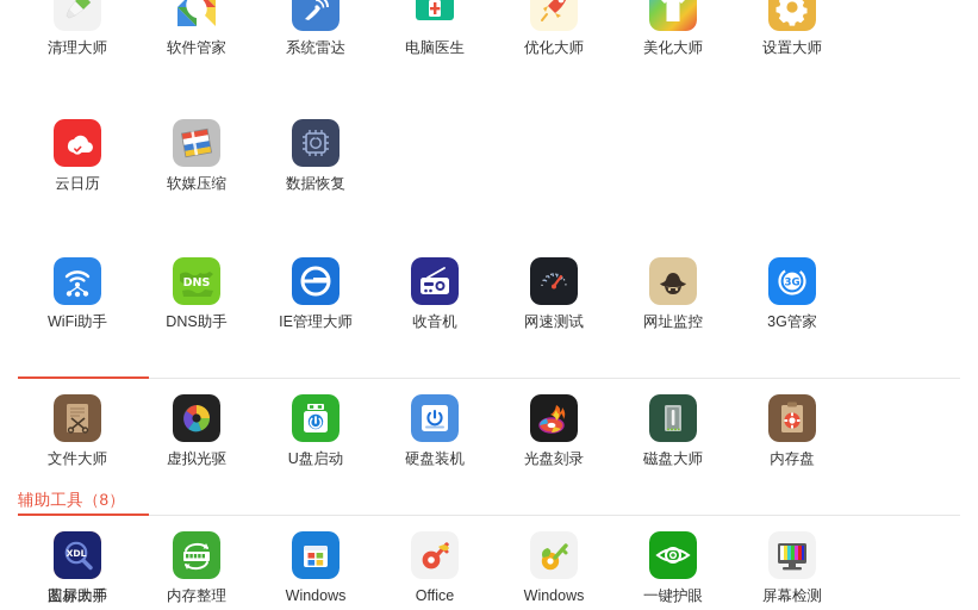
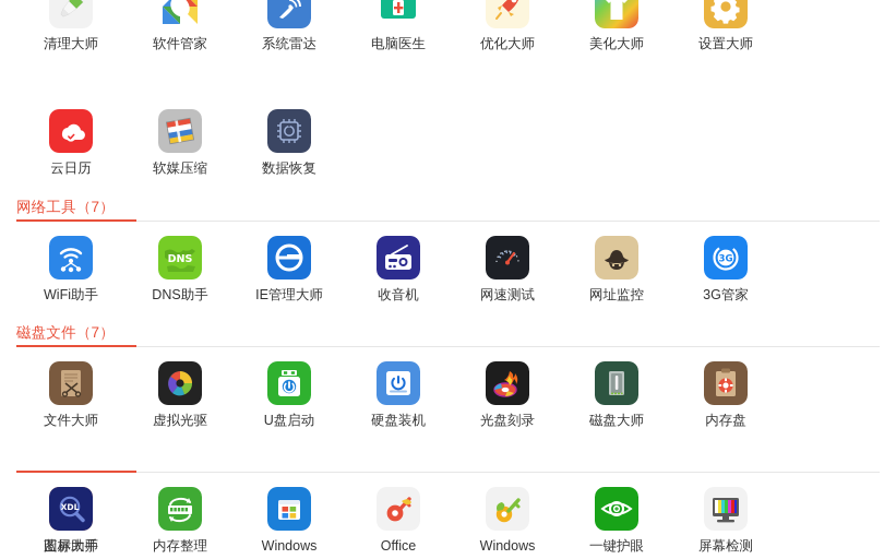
  清理大师
  软件管家
  系统雷达
  电脑医生
  优化大师
  美化大师
  设置大师
  云日历
  软媒压缩
  数据恢复
+ 网络工具（7）
  WiFi助手
  DNS
  DNS助手
  IE管理大师
  收音机
  网速测试
  网址监控
  3G
  3G管家
+ 磁盘文件（7）
  文件大师
  虚拟光驱
  U盘启动
  硬盘装机
  光盘刻录
  磁盘大师
  内存盘
- 辅助工具（8）
  图标大师
  内存整理
  Windows
  Office
  Windows
  一键护眼
  屏幕检测
  XDL
  蓝屏助手
